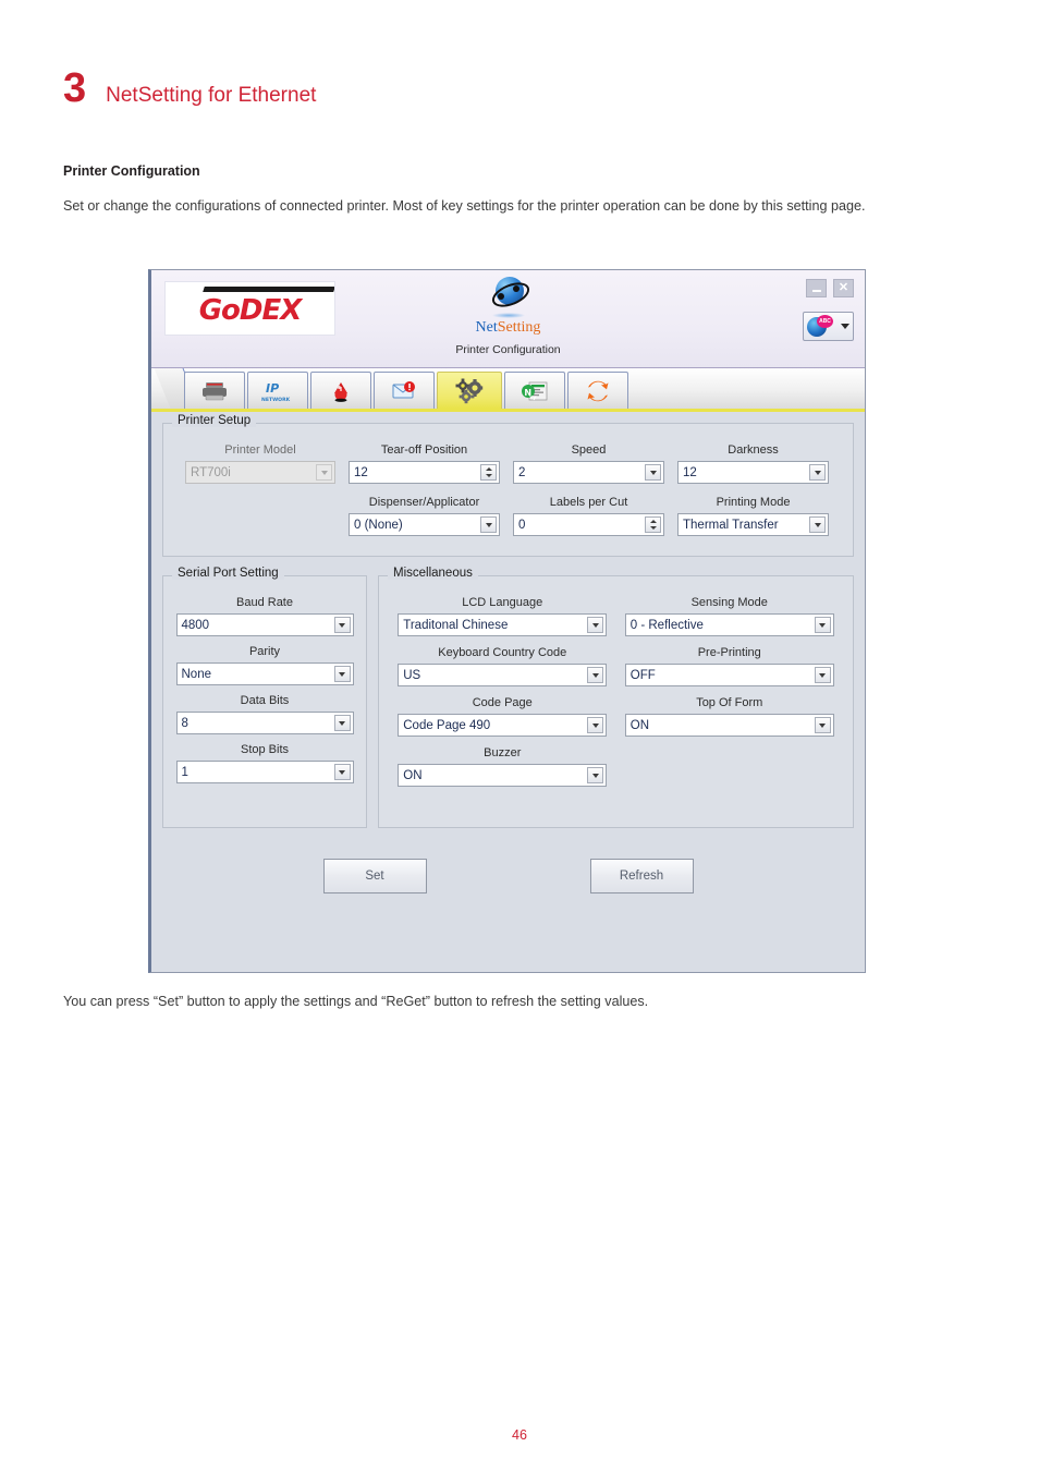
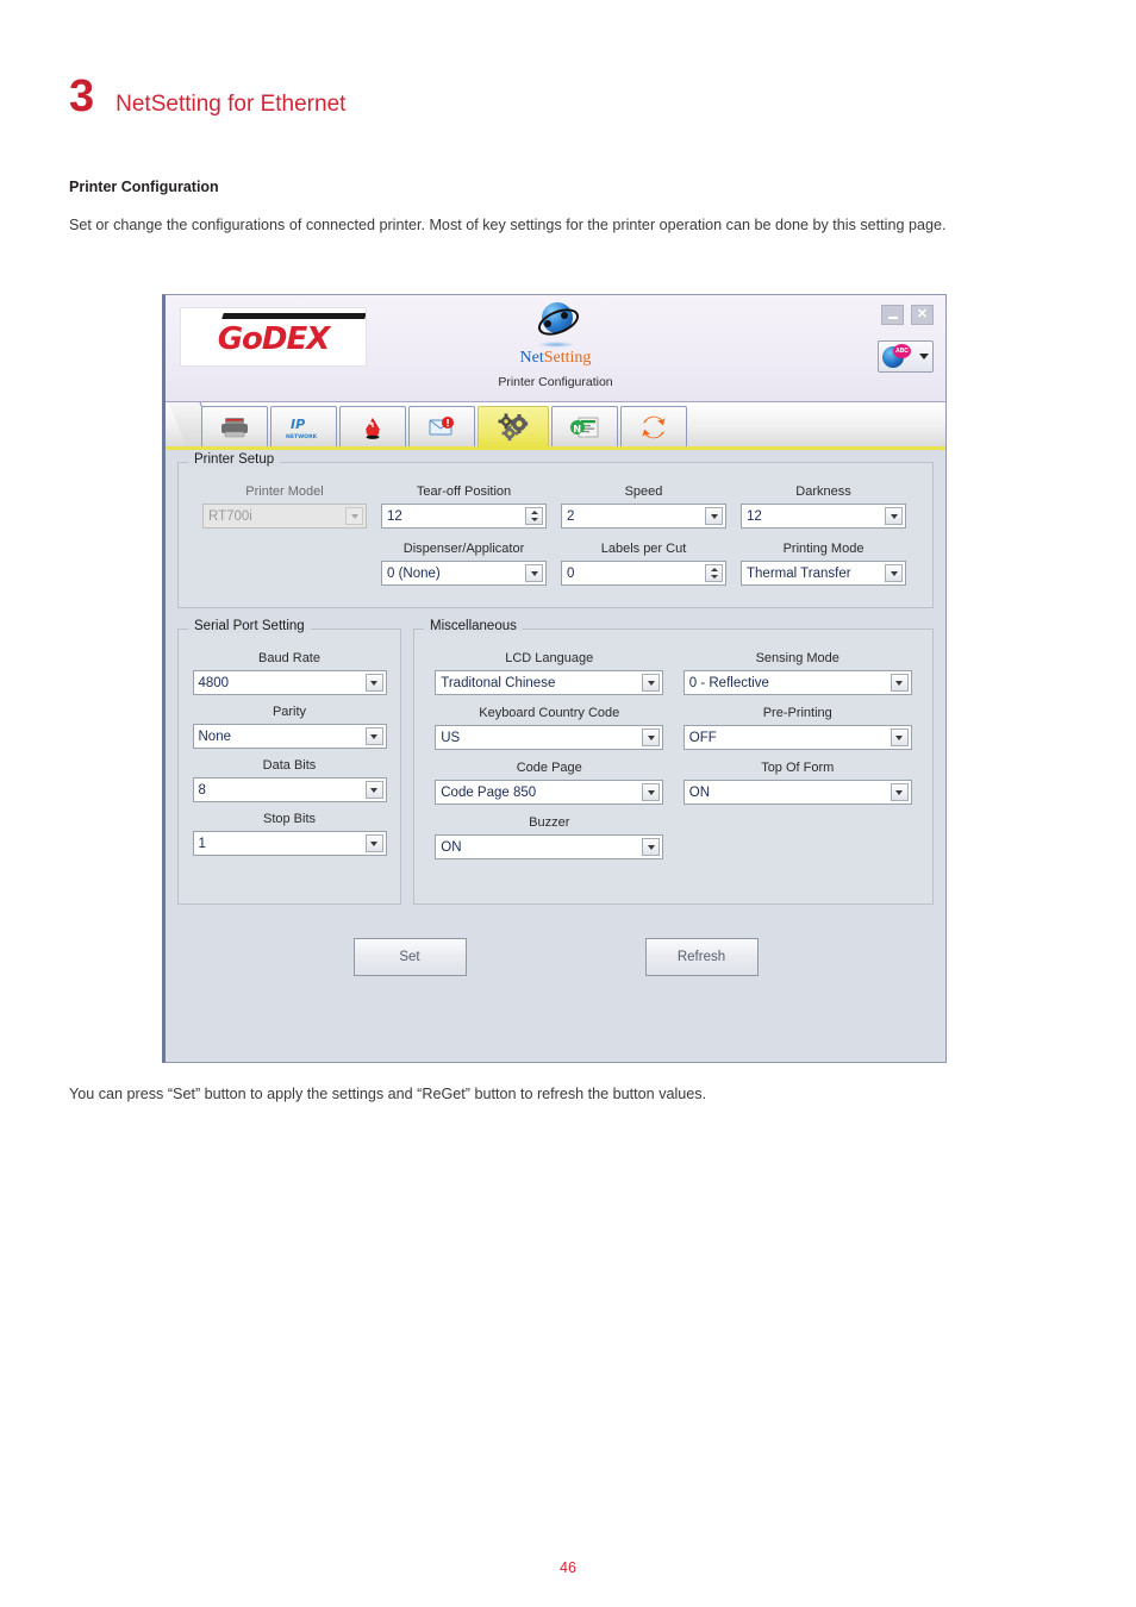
  3
  NetSetting for Ethernet
  Printer Configuration
  Set or change the configurations of connected printer. Most of key settings for the printer operation can be done by this setting page.
  GoDEX
  NetSetting
  Printer Configuration
  ✕
  IP
  N
  Printer Setup
  Printer Model
  RT700i
  Tear-off Position
  12
  Speed
  2
  Darkness
  12
  Dispenser/Applicator
  0 (None)
  Labels per Cut
  0
  Printing Mode
  Thermal Transfer
  Serial Port Setting
  Baud Rate
  4800
  Parity
  None
  Data Bits
  8
  Stop Bits
  1
  Miscellaneous
  LCD Language
  Traditonal Chinese
  Sensing Mode
  0 - Reflective
  Keyboard Country Code
  US
  Pre-Printing
  OFF
  Code Page
- Code Page 490
+ Code Page 850
  Top Of Form
  ON
  Buzzer
  ON
  Set
  Refresh
- You can press “Set” button to apply the settings and “ReGet” button to refresh the setting values.
+ You can press “Set” button to apply the settings and “ReGet” button to refresh the button values.
  46
